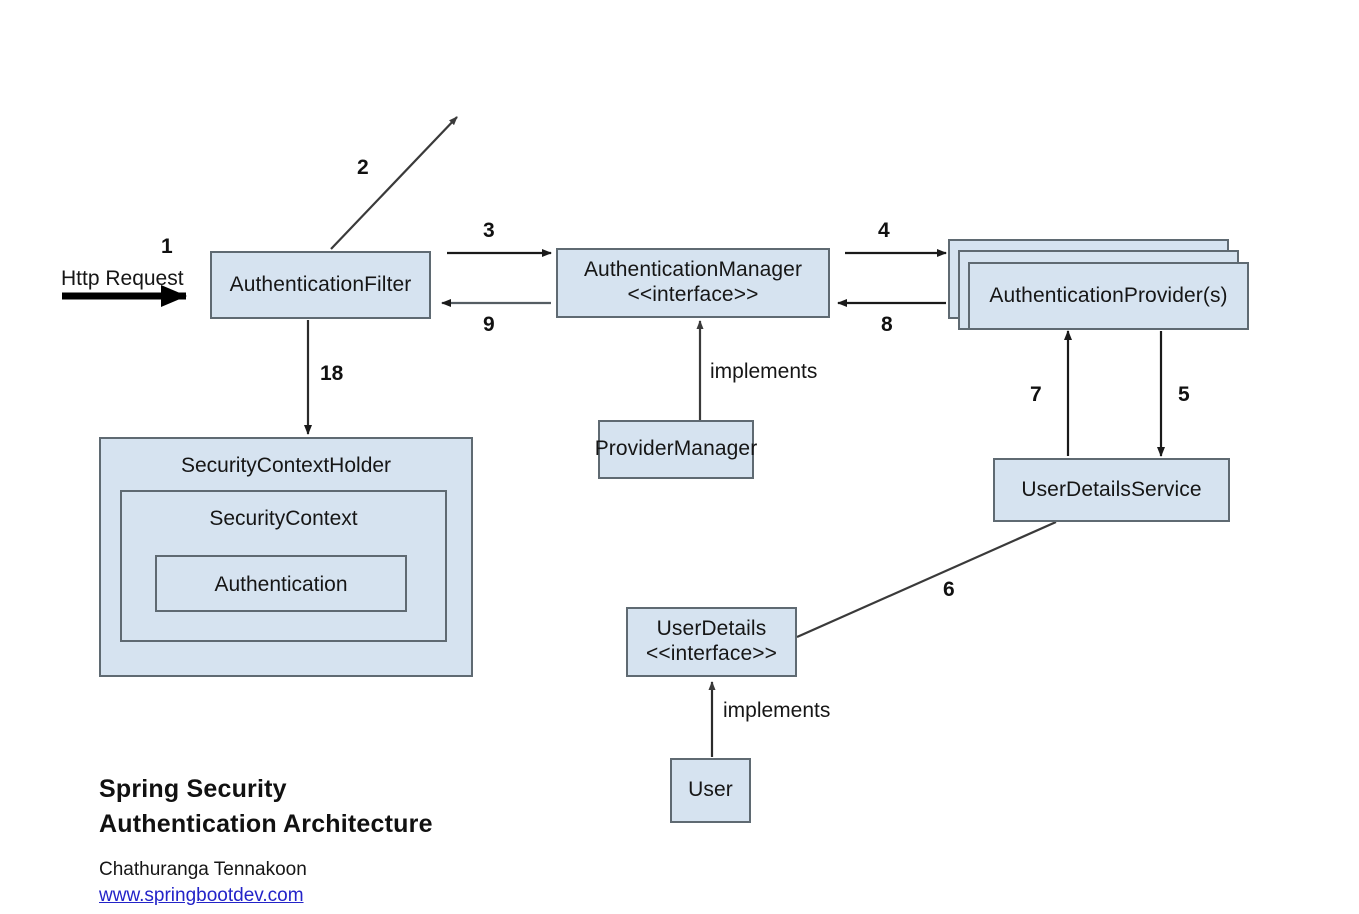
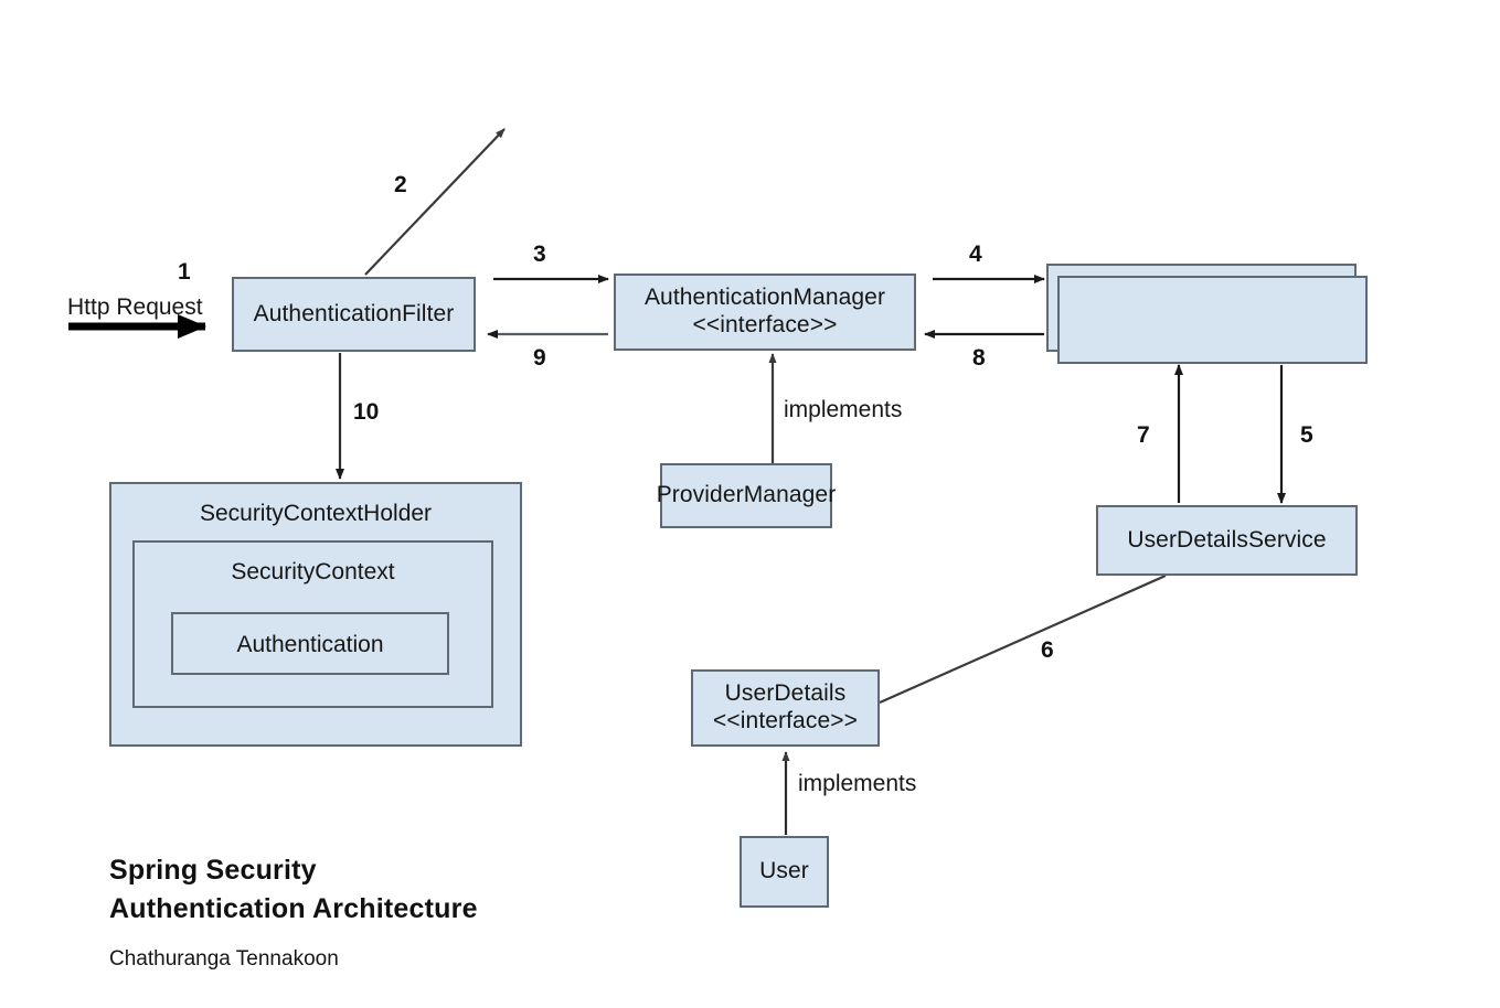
  AuthenticationFilter
  AuthenticationManager
  <<interface>>
- AuthenticationProvider(s)
  ProviderManager
  UserDetailsService
  UserDetails
  <<interface>>
  User
  SecurityContextHolder
  SecurityContext
  Authentication
  Http Request
  implements
  implements
  1
  2
  3
  4
  5
  6
  7
  8
  9
- 18
+ 10
  Spring Security
  Authentication Architecture
  Chathuranga Tennakoon
- www.springbootdev.com
